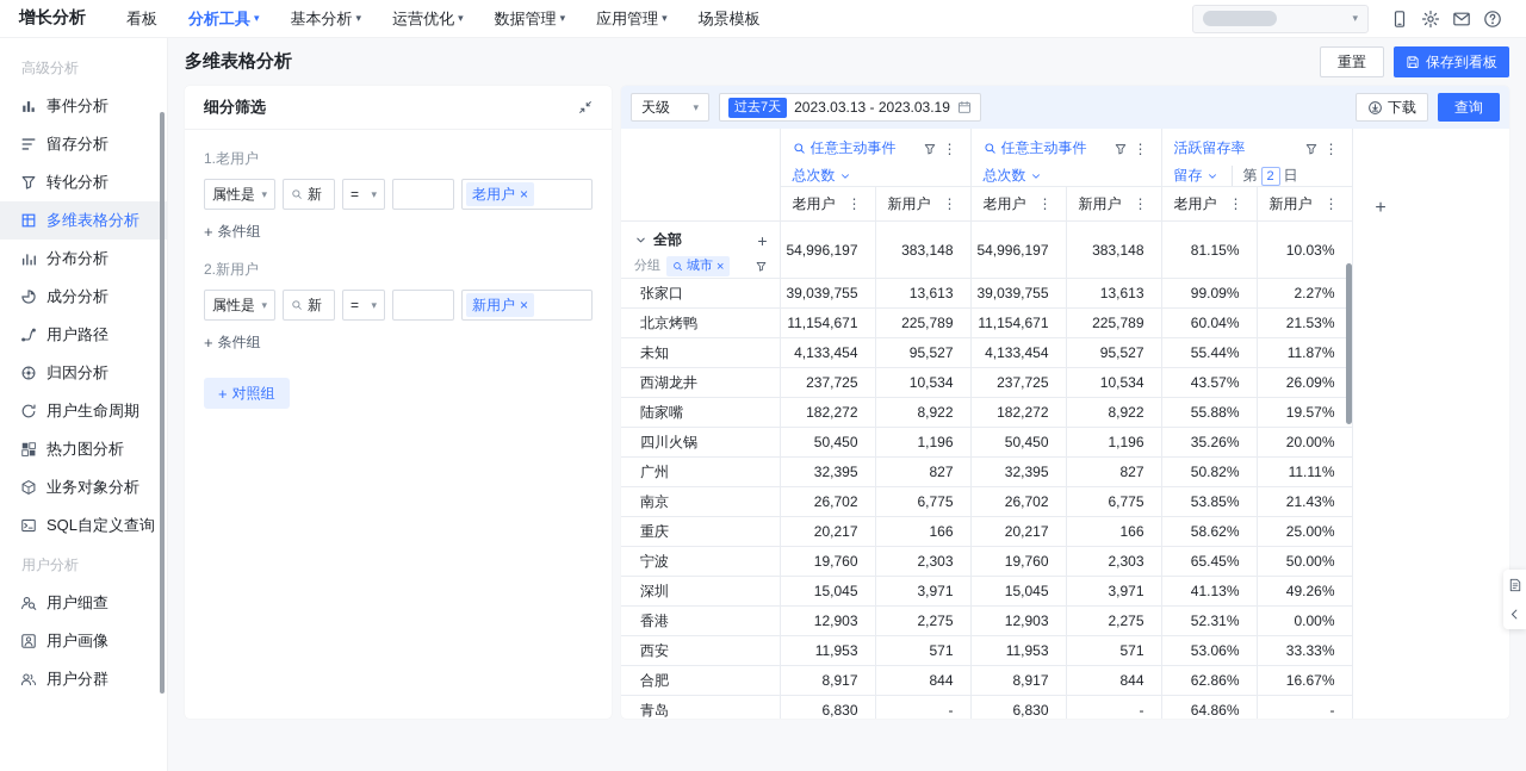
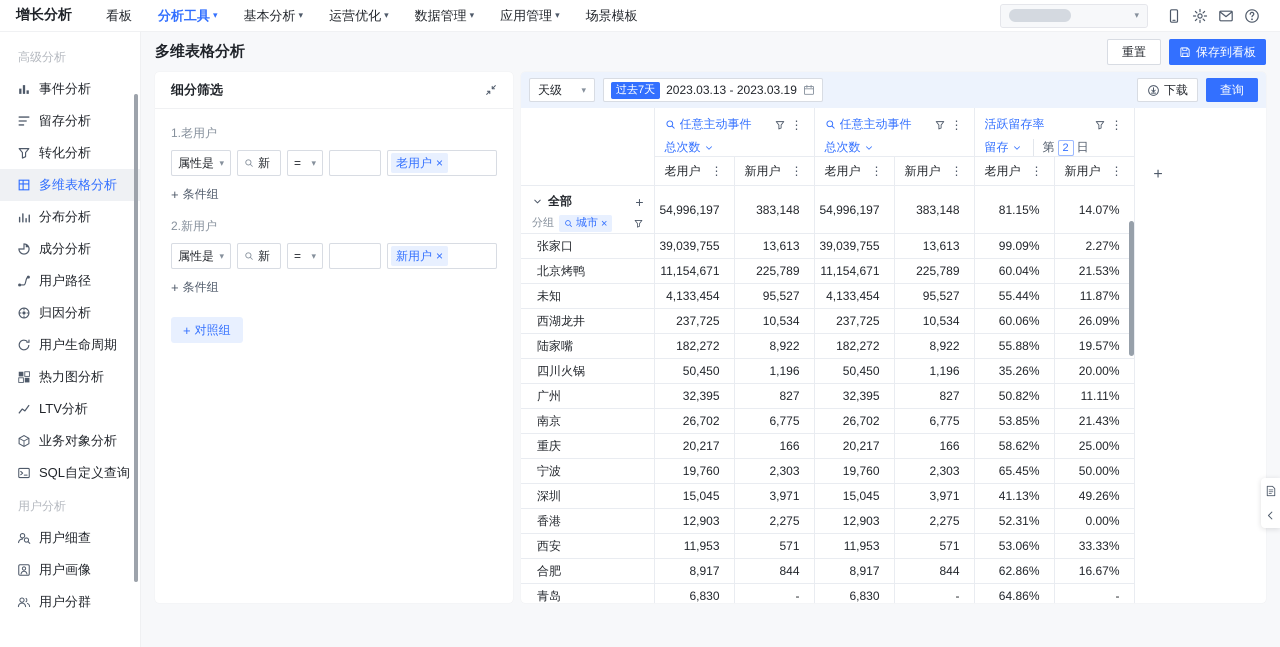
  增长分析
  看板
  分析工具
  ▾
  基本分析
  ▾
  运营优化
  ▾
  数据管理
  ▾
  应用管理
  ▾
  场景模板
  ▾
  高级分析
  事件分析
  留存分析
  转化分析
  多维表格分析
  分布分析
  成分分析
  用户路径
  归因分析
  用户生命周期
  热力图分析
+ LTV分析
  业务对象分析
  SQL自定义查询
  用户分析
  用户细查
  用户画像
  用户分群
  多维表格分析
  重置
  保存到看板
  细分筛选
  1.老用户
  属性是
  ▾
  新
  =
  ▾
  老用户
  ×
  +
  条件组
  2.新用户
  属性是
  ▾
  新
  =
  ▾
  新用户
  ×
  +
  条件组
  +
  对照组
  天级
  ▾
  过去7天
  2023.03.13 - 2023.03.19
  下载
  查询
  	任意主动事件 ⋮总次数	任意主动事件 ⋮总次数	活跃留存率 ⋮留存 第 2 日
  	老用户 ⋮	新用户 ⋮	老用户 ⋮	新用户 ⋮	老用户 ⋮	新用户 ⋮
- 全部 +分组 城市 ×	54,996,197	383,148	54,996,197	383,148	81.15%	10.03%
+ 全部 +分组 城市 ×	54,996,197	383,148	54,996,197	383,148	81.15%	14.07%
  张家口	39,039,755	13,613	39,039,755	13,613	99.09%	2.27%
  北京烤鸭	11,154,671	225,789	11,154,671	225,789	60.04%	21.53%
  未知	4,133,454	95,527	4,133,454	95,527	55.44%	11.87%
- 西湖龙井	237,725	10,534	237,725	10,534	43.57%	26.09%
+ 西湖龙井	237,725	10,534	237,725	10,534	60.06%	26.09%
  陆家嘴	182,272	8,922	182,272	8,922	55.88%	19.57%
  四川火锅	50,450	1,196	50,450	1,196	35.26%	20.00%
  广州	32,395	827	32,395	827	50.82%	11.11%
  南京	26,702	6,775	26,702	6,775	53.85%	21.43%
  重庆	20,217	166	20,217	166	58.62%	25.00%
  宁波	19,760	2,303	19,760	2,303	65.45%	50.00%
  深圳	15,045	3,971	15,045	3,971	41.13%	49.26%
  香港	12,903	2,275	12,903	2,275	52.31%	0.00%
  西安	11,953	571	11,953	571	53.06%	33.33%
  合肥	8,917	844	8,917	844	62.86%	16.67%
  青岛	6,830	-	6,830	-	64.86%	-
  +
